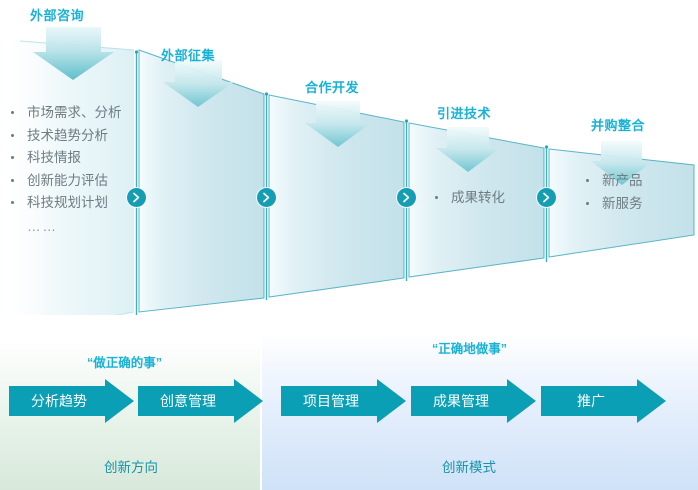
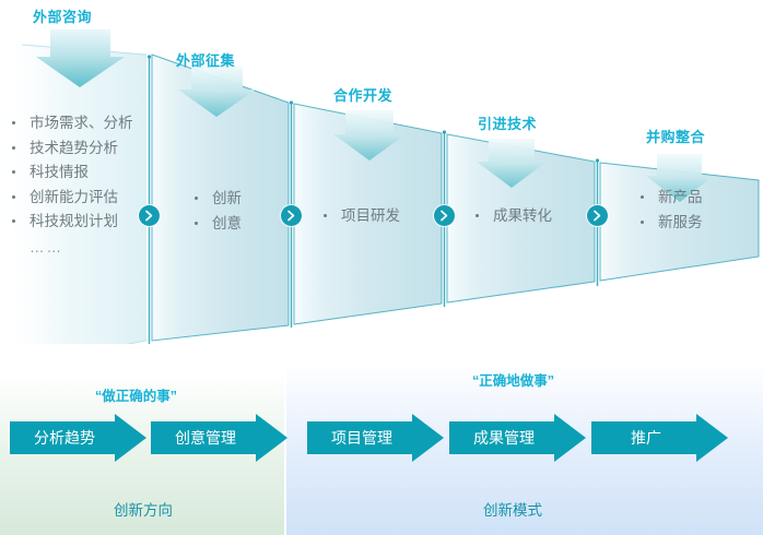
  外部咨询
  外部征集
  合作开发
  引进技术
  并购整合
  市场需求、分析
  技术趋势分析
  科技情报
  创新能力评估
  科技规划计划
  ……
+ 创新
+ 创意
+ 项目研发
  成果转化
  新产品
  新服务
  “做正确的事”
  “正确地做事”
  创新方向
  创新模式
  分析趋势
  创意管理
  项目管理
  成果管理
  推广
